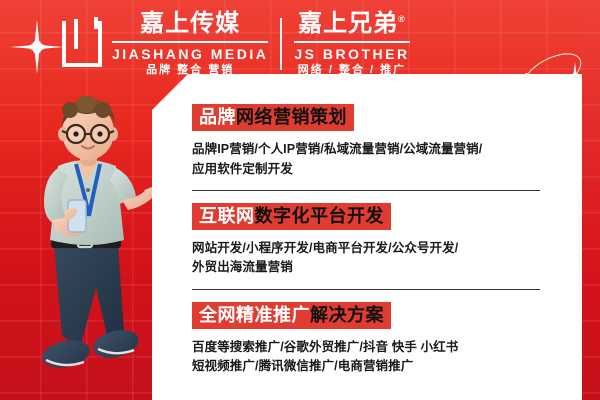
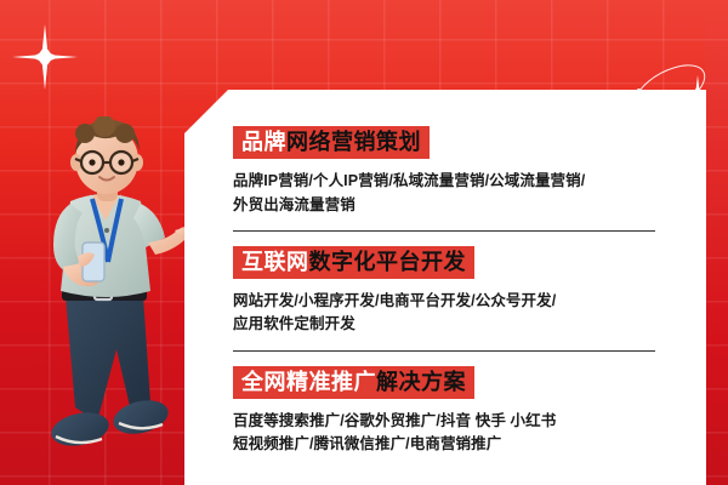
- 嘉上传媒
- JIASHANG MEDIA
- 品牌 整合 营销
- 嘉上兄弟®
- JS BROTHER
- 网络 / 整合 / 推广
  品牌网络营销策划
  品牌IP营销/个人IP营销/私域流量营销/公域流量营销/
- 应用软件定制开发
+ 外贸出海流量营销
  互联网数字化平台开发
  网站开发/小程序开发/电商平台开发/公众号开发/
- 外贸出海流量营销
+ 应用软件定制开发
  全网精准推广解决方案
  百度等搜索推广/谷歌外贸推广/抖音 快手 小红书
  短视频推广/腾讯微信推广/电商营销推广
